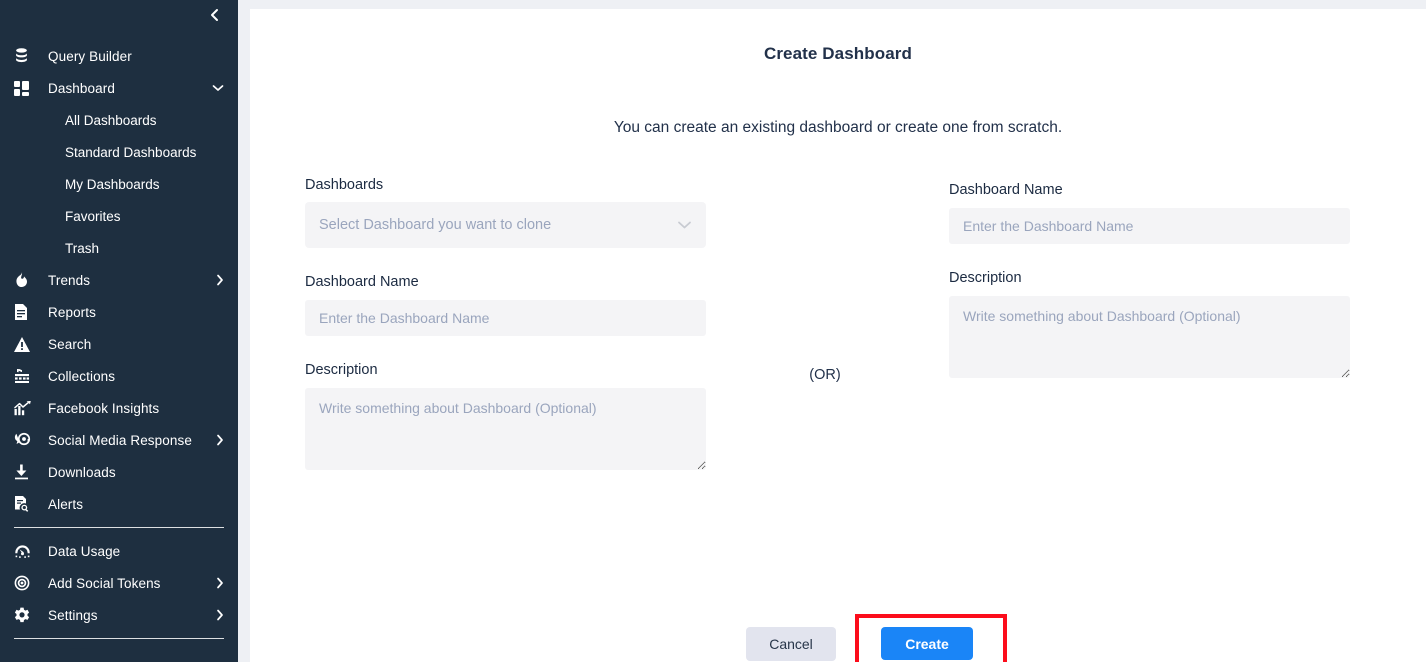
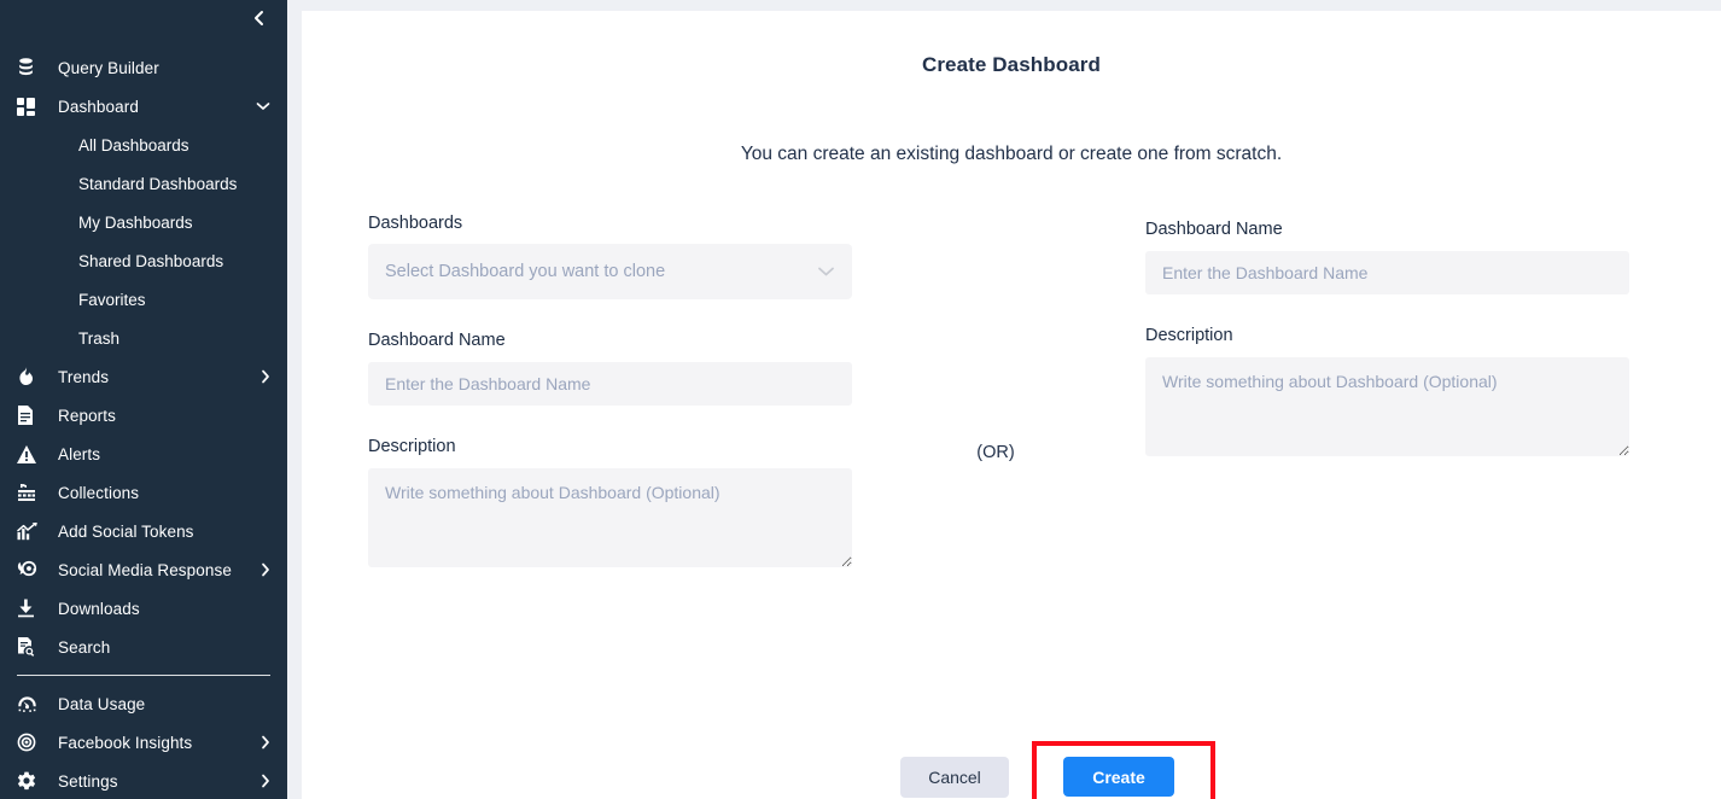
  Query Builder
  Dashboard
  All Dashboards
  Standard Dashboards
  My Dashboards
+ Shared Dashboards
  Favorites
  Trash
  Trends
  Reports
- Search
+ Alerts
  Collections
- Facebook Insights
+ Add Social Tokens
  Social Media Response
  Downloads
- Alerts
+ Search
  Data Usage
- Add Social Tokens
+ Facebook Insights
  Settings
  Create Dashboard
  You can create an existing dashboard or create one from scratch.
  Dashboards
  Select Dashboard you want to clone
  Dashboard Name
  Enter the Dashboard Name
  Description
  Write something about Dashboard (Optional)
  (OR)
  Dashboard Name
  Enter the Dashboard Name
  Description
  Write something about Dashboard (Optional)
  Cancel
  Create
